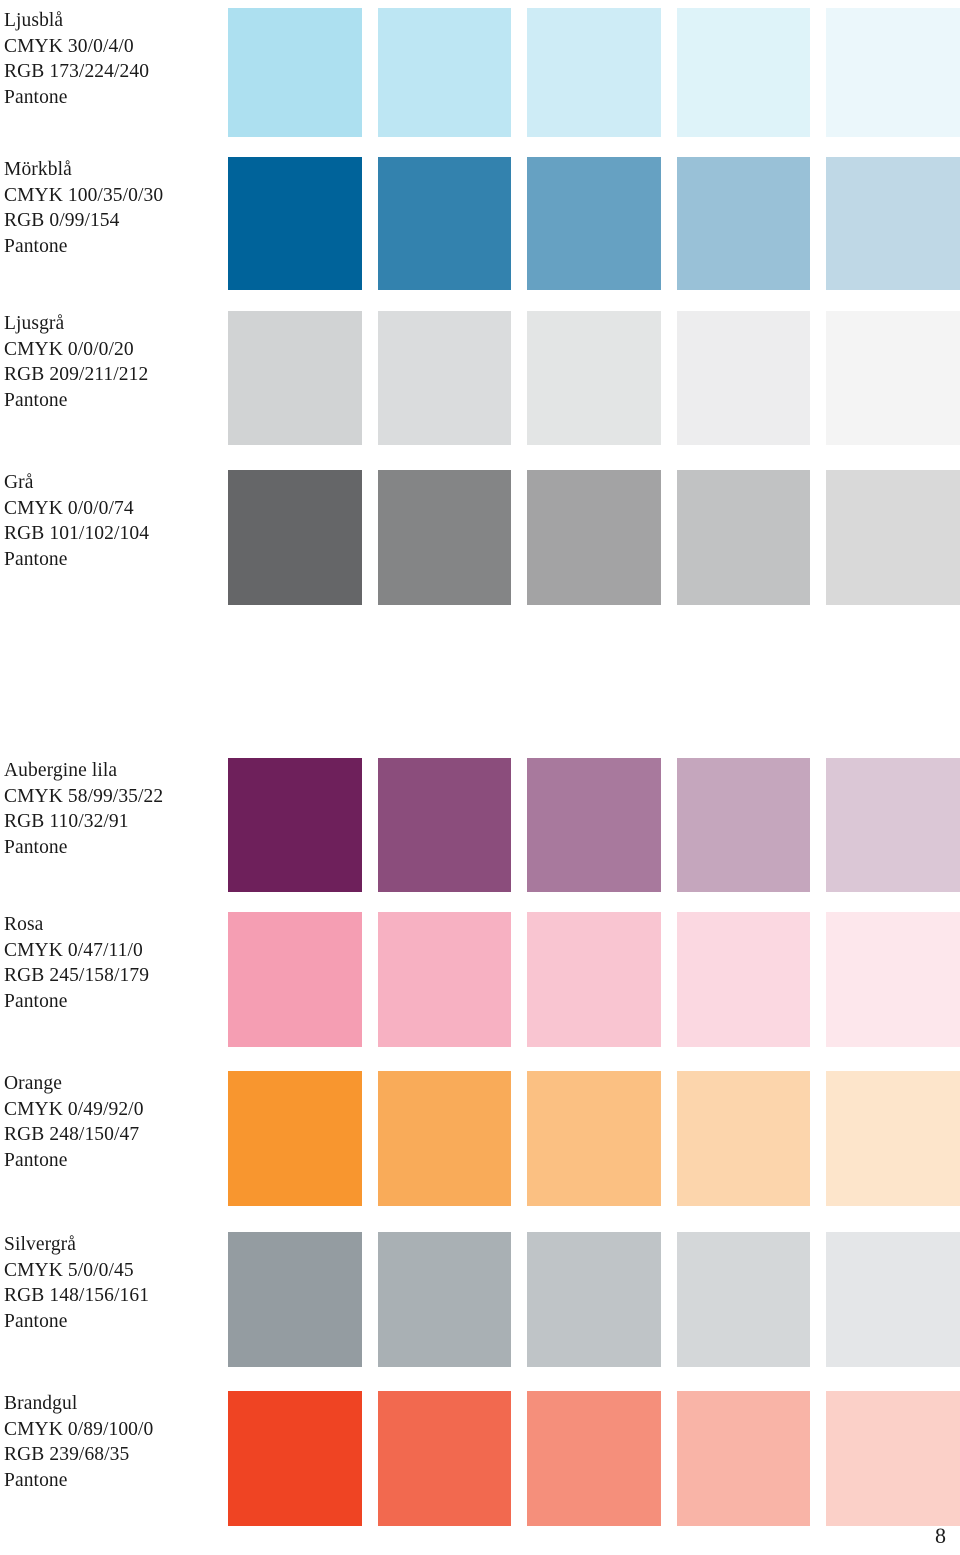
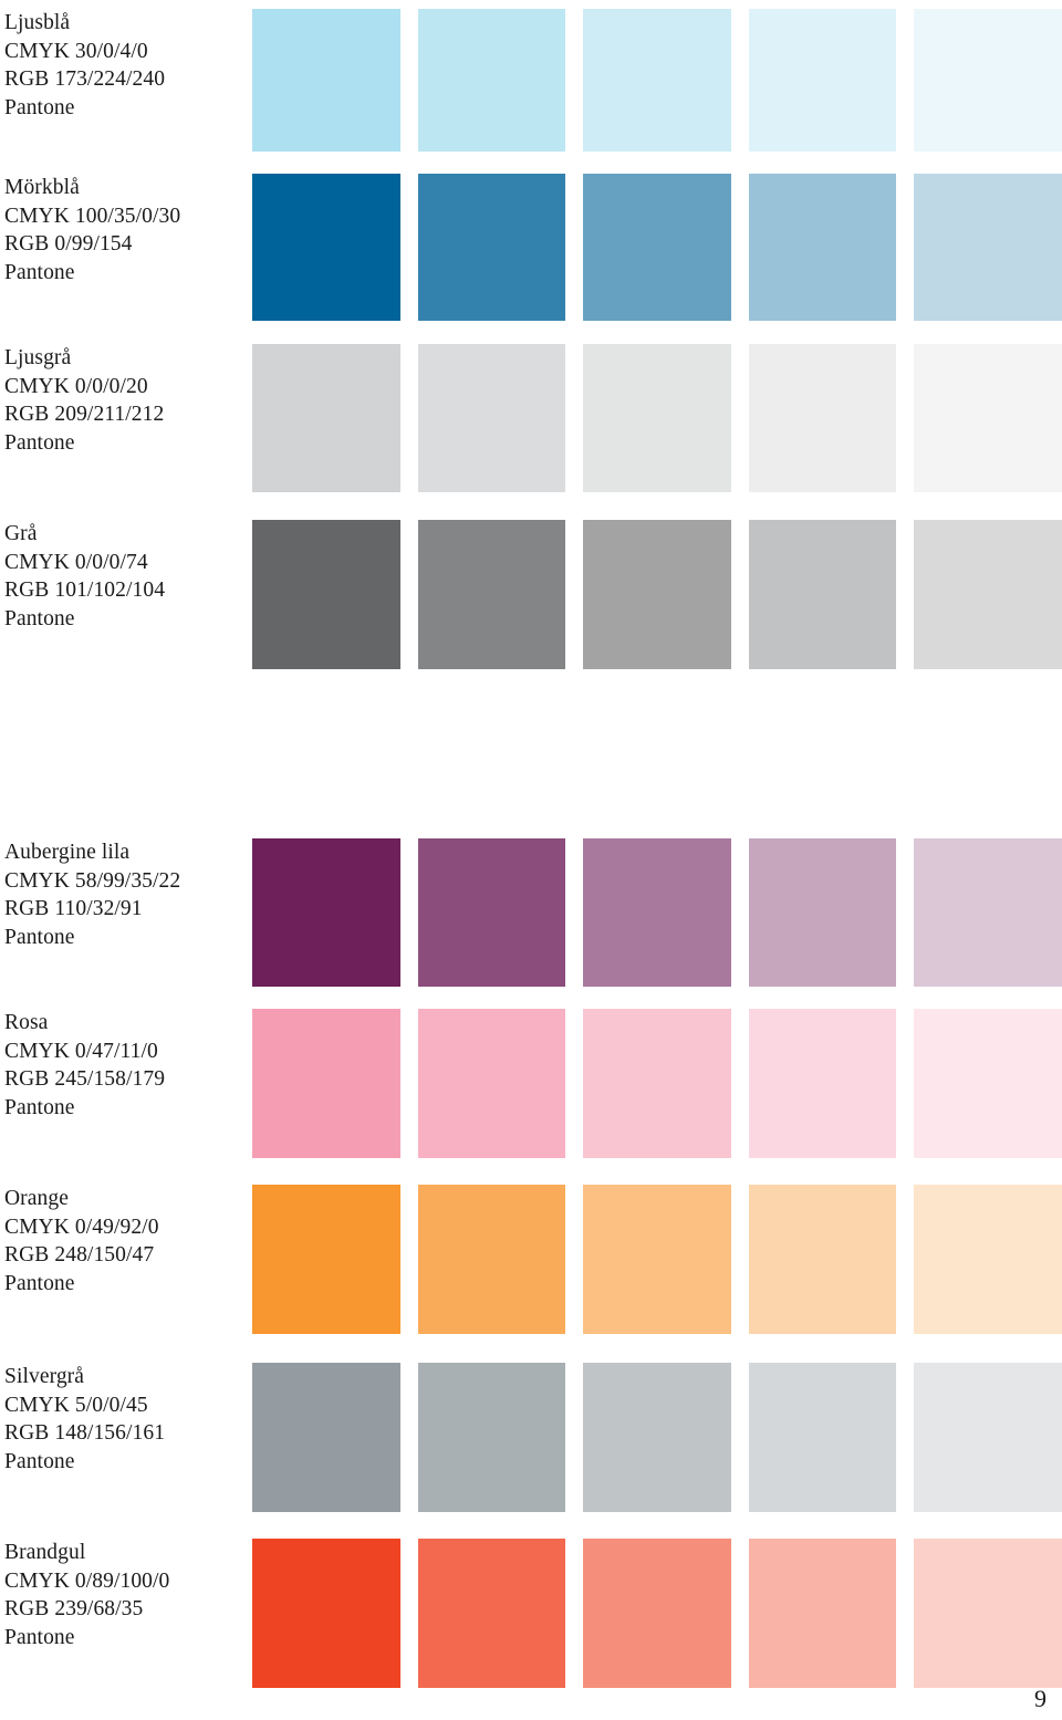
  Ljusblå
  CMYK 30/0/4/0
  RGB 173/224/240
  Pantone
  Mörkblå
  CMYK 100/35/0/30
  RGB 0/99/154
  Pantone
  Ljusgrå
  CMYK 0/0/0/20
  RGB 209/211/212
  Pantone
  Grå
  CMYK 0/0/0/74
  RGB 101/102/104
  Pantone
  Aubergine lila
  CMYK 58/99/35/22
  RGB 110/32/91
  Pantone
  Rosa
  CMYK 0/47/11/0
  RGB 245/158/179
  Pantone
  Orange
  CMYK 0/49/92/0
  RGB 248/150/47
  Pantone
  Silvergrå
  CMYK 5/0/0/45
  RGB 148/156/161
  Pantone
  Brandgul
  CMYK 0/89/100/0
  RGB 239/68/35
  Pantone
- 8
+ 9
